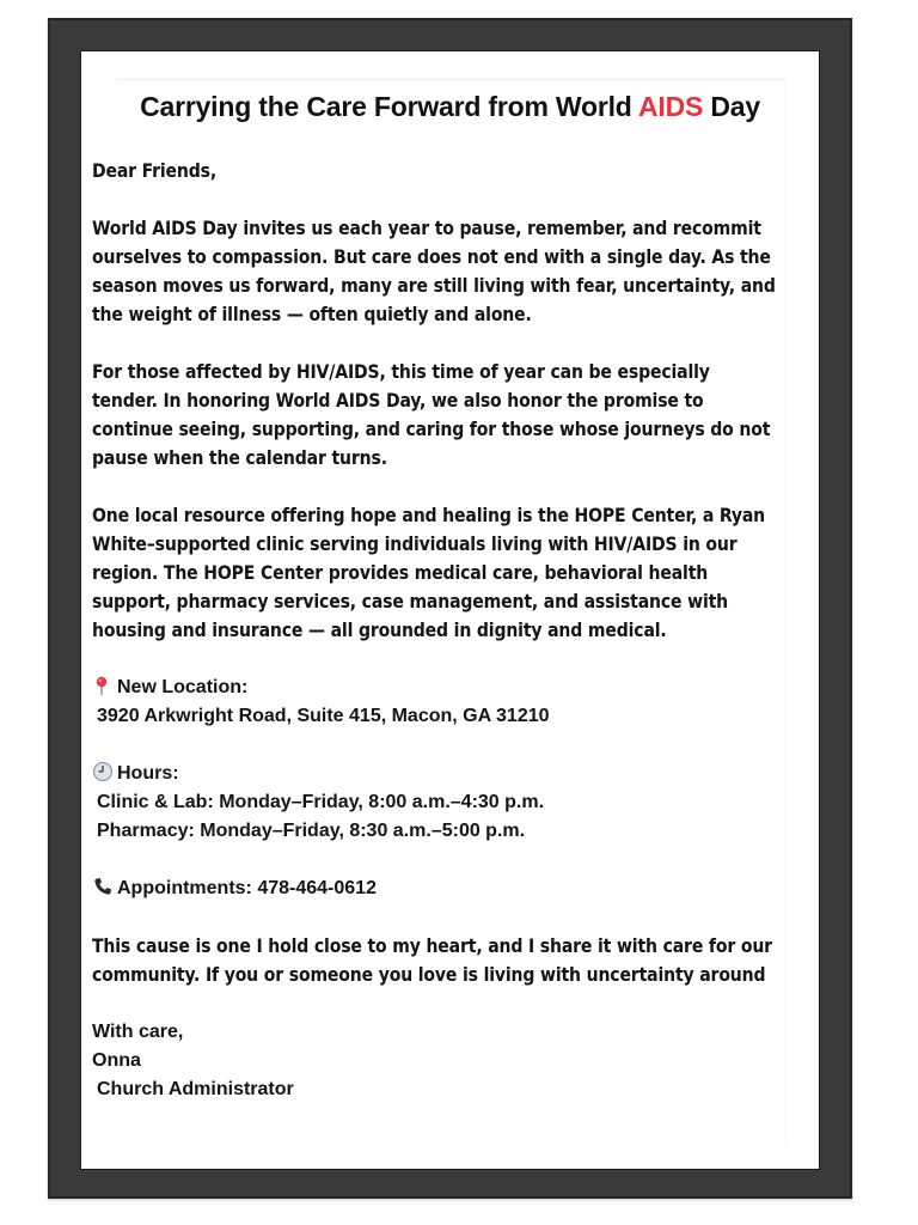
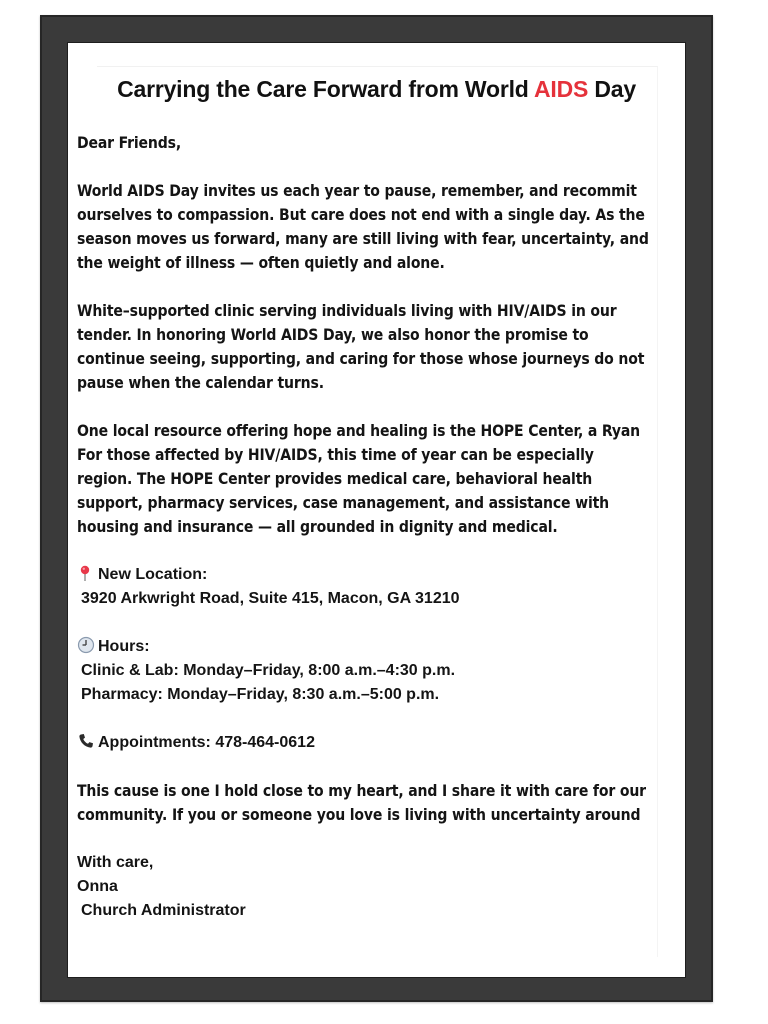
  Carrying the Care Forward from World AIDS Day
  Dear Friends,
  World AIDS Day invites us each year to pause, remember, and recommit
  ourselves to compassion. But care does not end with a single day. As the
  season moves us forward, many are still living with fear, uncertainty, and
  the weight of illness — often quietly and alone.
- For those affected by HIV/AIDS, this time of year can be especially
+ White–supported clinic serving individuals living with HIV/AIDS in our
  tender. In honoring World AIDS Day, we also honor the promise to
  continue seeing, supporting, and caring for those whose journeys do not
  pause when the calendar turns.
  One local resource offering hope and healing is the HOPE Center, a Ryan
- White–supported clinic serving individuals living with HIV/AIDS in our
+ For those affected by HIV/AIDS, this time of year can be especially
  region. The HOPE Center provides medical care, behavioral health
  support, pharmacy services, case management, and assistance with
  housing and insurance — all grounded in dignity and medical.
  New Location:
  3920 Arkwright Road, Suite 415, Macon, GA 31210
  Hours:
  Clinic & Lab: Monday–Friday, 8:00 a.m.–4:30 p.m.
  Pharmacy: Monday–Friday, 8:30 a.m.–5:00 p.m.
  Appointments: 478-464-0612
  This cause is one I hold close to my heart, and I share it with care for our
  community. If you or someone you love is living with uncertainty around
  With care,
  Onna
  Church Administrator
